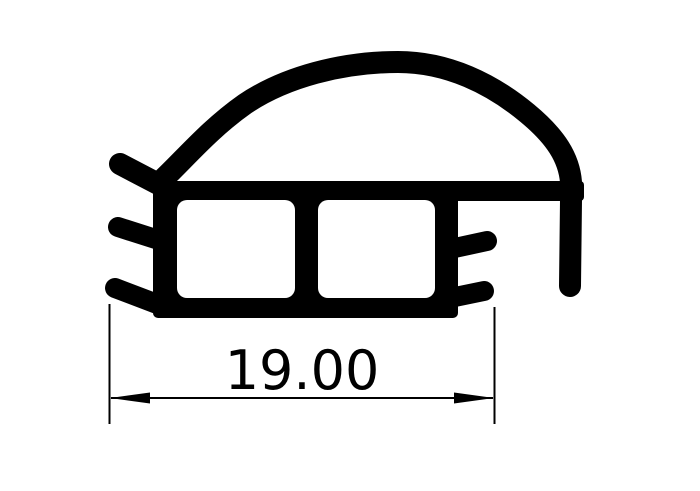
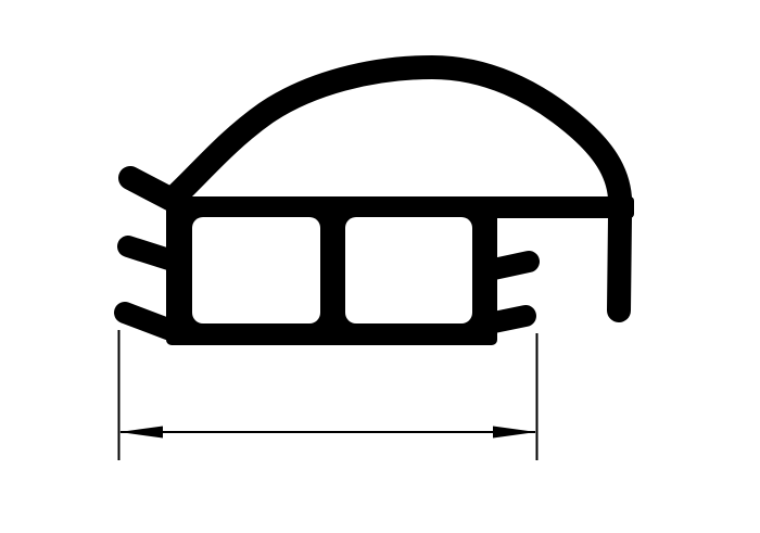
- 19.00
